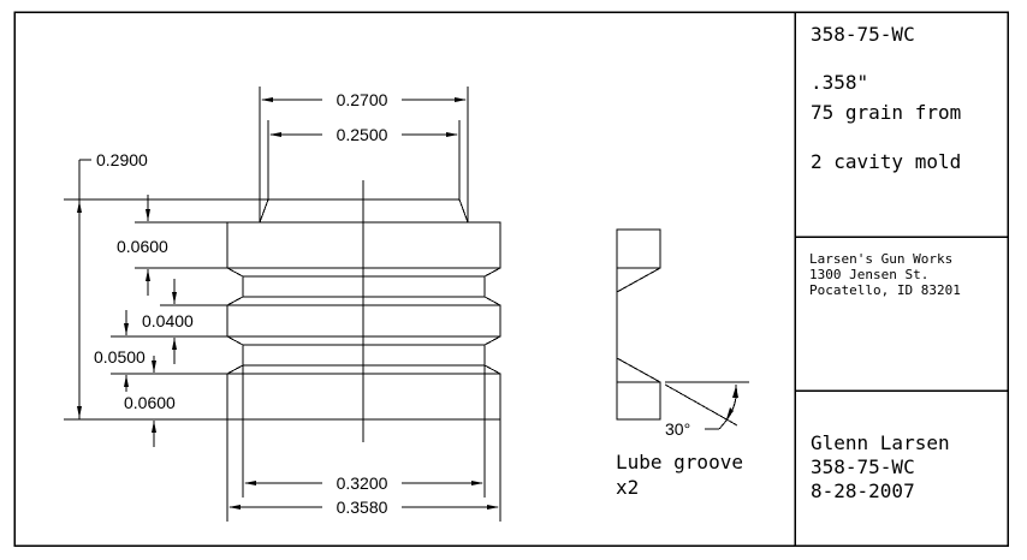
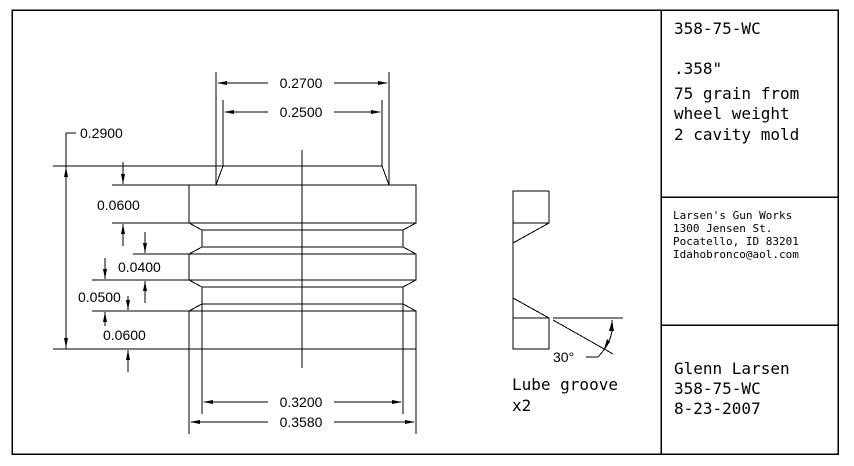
  0.2700
  0.2500
  0.2900
  0.0600
  0.0400
  0.0500
  0.0600
  0.3200
  0.3580
  30°
  Lube groove
  x2
  358-75-WC
  .358"
  75 grain from
+ wheel weight
  2 cavity mold
  Larsen's Gun Works
  1300 Jensen St.
  Pocatello, ID 83201
+ Idahobronco@aol.com
  Glenn Larsen
  358-75-WC
- 8-28-2007
+ 8-23-2007
